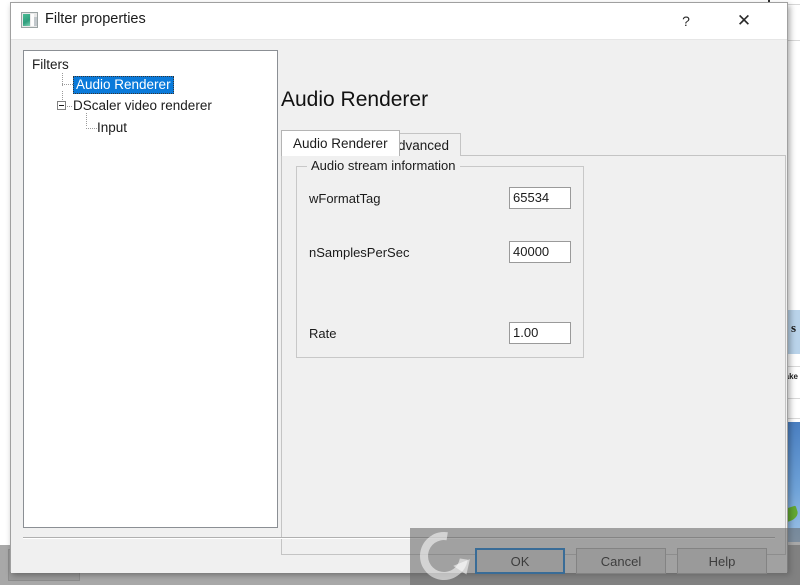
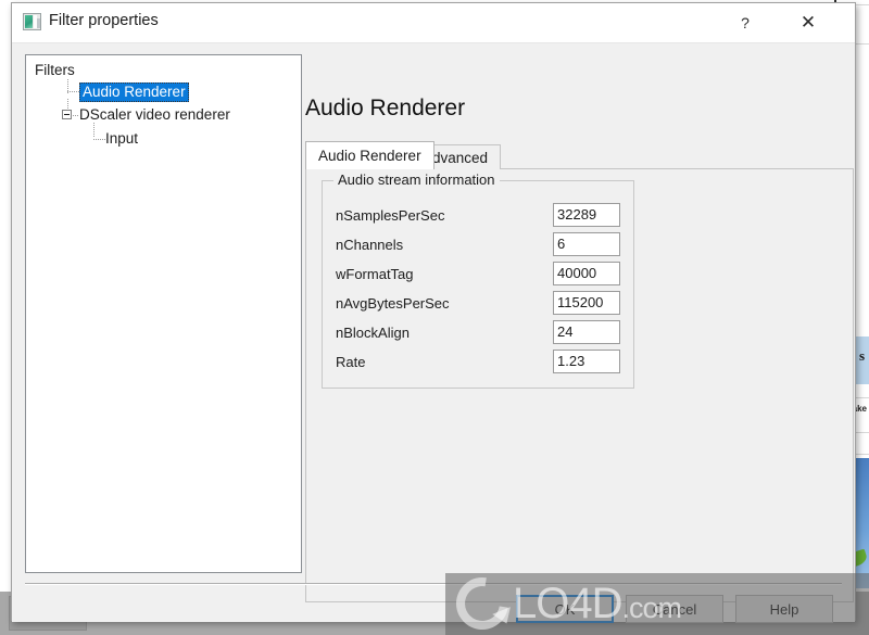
  s
  Filter properties
  ?
  ✕
  Filters
  Audio Renderer
  DScaler video renderer
  Input
  Audio Renderer
  Audio Renderer
  dvanced
  Audio stream information
- wFormatTag
+ nSamplesPerSec
- 65534
+ 32289
+ nChannels
+ 6
- nSamplesPerSec
+ wFormatTag
  40000
+ nAvgBytesPerSec
+ 115200
+ nBlockAlign
+ 24
  Rate
- 1.00
+ 1.23
  OK
  Cancel
  Help
+ LO4D.com
